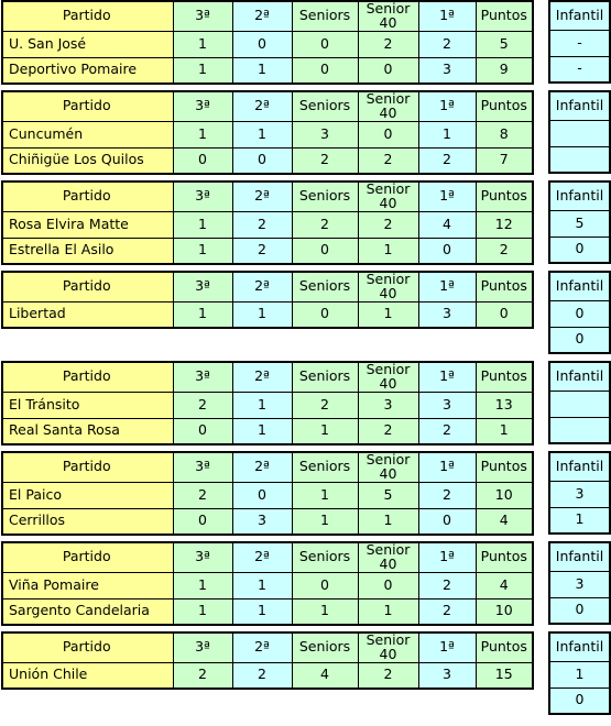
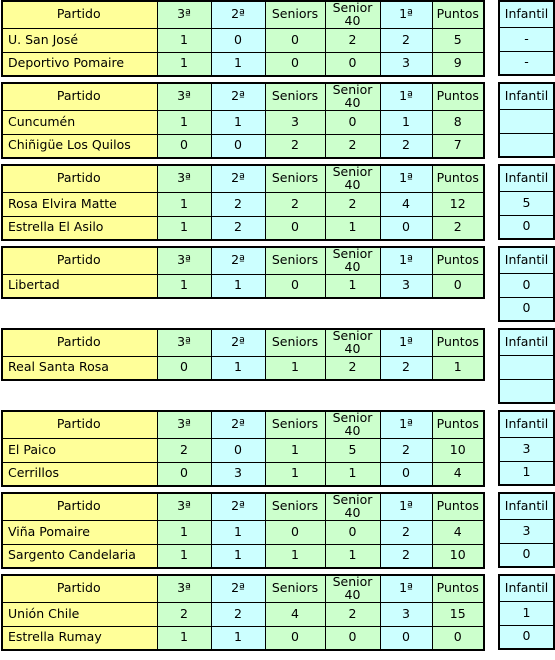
  Partido	3ª	2ª	Seniors	Senior40	1ª	Puntos
  U. San José	1	0	0	2	2	5
  Deportivo Pomaire	1	1	0	0	3	9
  Infantil
  -
  -
  Partido	3ª	2ª	Seniors	Senior40	1ª	Puntos
  Cuncumén	1	1	3	0	1	8
  Chiñigüe Los Quilos	0	0	2	2	2	7
  Infantil
  Partido	3ª	2ª	Seniors	Senior40	1ª	Puntos
  Rosa Elvira Matte	1	2	2	2	4	12
  Estrella El Asilo	1	2	0	1	0	2
  Infantil
  5
  0
  Partido	3ª	2ª	Seniors	Senior40	1ª	Puntos
  Libertad	1	1	0	1	3	0
  Infantil
  0
  0
  Partido	3ª	2ª	Seniors	Senior40	1ª	Puntos
- El Tránsito	2	1	2	3	3	13
  Real Santa Rosa	0	1	1	2	2	1
  Infantil
  Partido	3ª	2ª	Seniors	Senior40	1ª	Puntos
  El Paico	2	0	1	5	2	10
  Cerrillos	0	3	1	1	0	4
  Infantil
  3
  1
  Partido	3ª	2ª	Seniors	Senior40	1ª	Puntos
  Viña Pomaire	1	1	0	0	2	4
  Sargento Candelaria	1	1	1	1	2	10
  Infantil
  3
  0
  Partido	3ª	2ª	Seniors	Senior40	1ª	Puntos
  Unión Chile	2	2	4	2	3	15
+ Estrella Rumay	1	1	0	0	0	0
  Infantil
  1
  0
